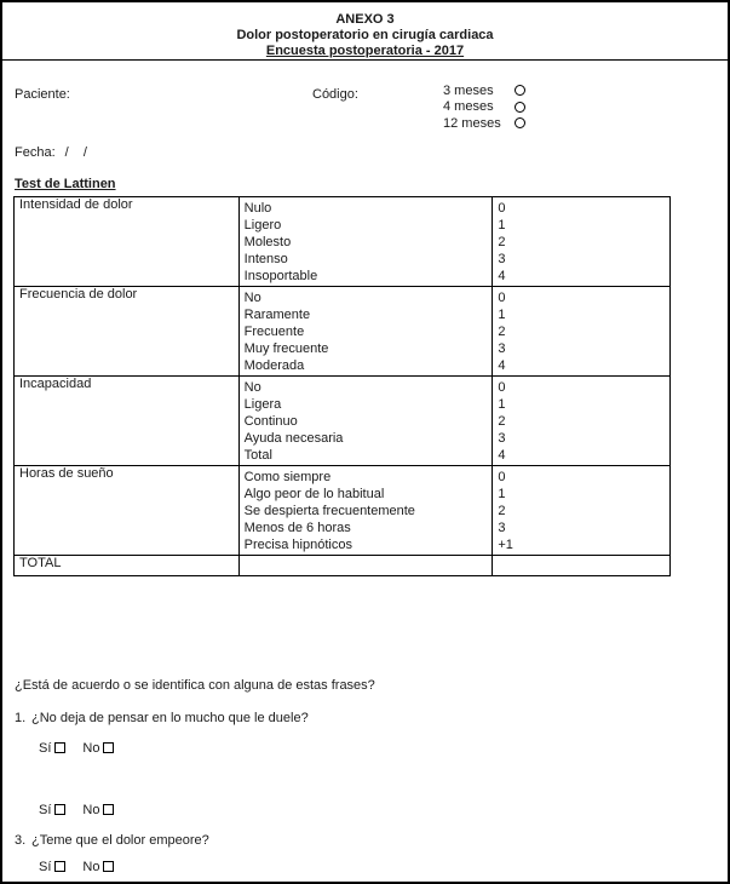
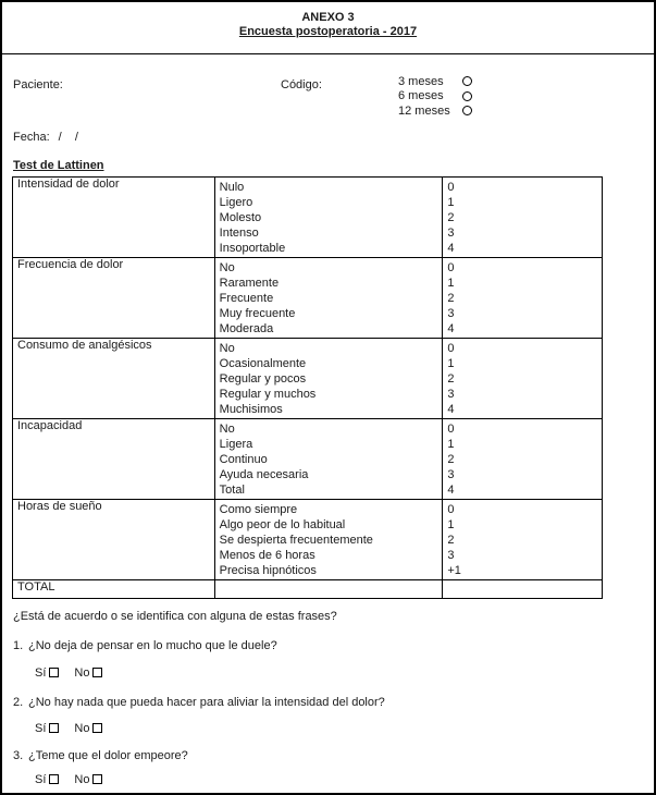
  ANEXO 3
- Dolor postoperatorio en cirugía cardiaca
  Encuesta postoperatoria - 2017
  Paciente:
  Código:
  3 meses
- 4 meses
+ 6 meses
  12 meses
  Fecha: / /
  Test de Lattinen
  Intensidad de dolor	Nulo Ligero Molesto Intenso Insoportable	0 1 2 3 4
  Frecuencia de dolor	No Raramente Frecuente Muy frecuente Moderada	0 1 2 3 4
+ Consumo de analgésicos	No Ocasionalmente Regular y pocos Regular y muchos Muchisimos	0 1 2 3 4
  Incapacidad	No Ligera Continuo Ayuda necesaria Total	0 1 2 3 4
  Horas de sueño	Como siempre Algo peor de lo habitual Se despierta frecuentemente Menos de 6 horas Precisa hipnóticos	0 1 2 3 +1
  TOTAL
  ¿Está de acuerdo o se identifica con alguna de estas frases?
  1. ¿No deja de pensar en lo mucho que le duele?
  Sí No
+ 2. ¿No hay nada que pueda hacer para aliviar la intensidad del dolor?
  Sí No
  3. ¿Teme que el dolor empeore?
  Sí No
